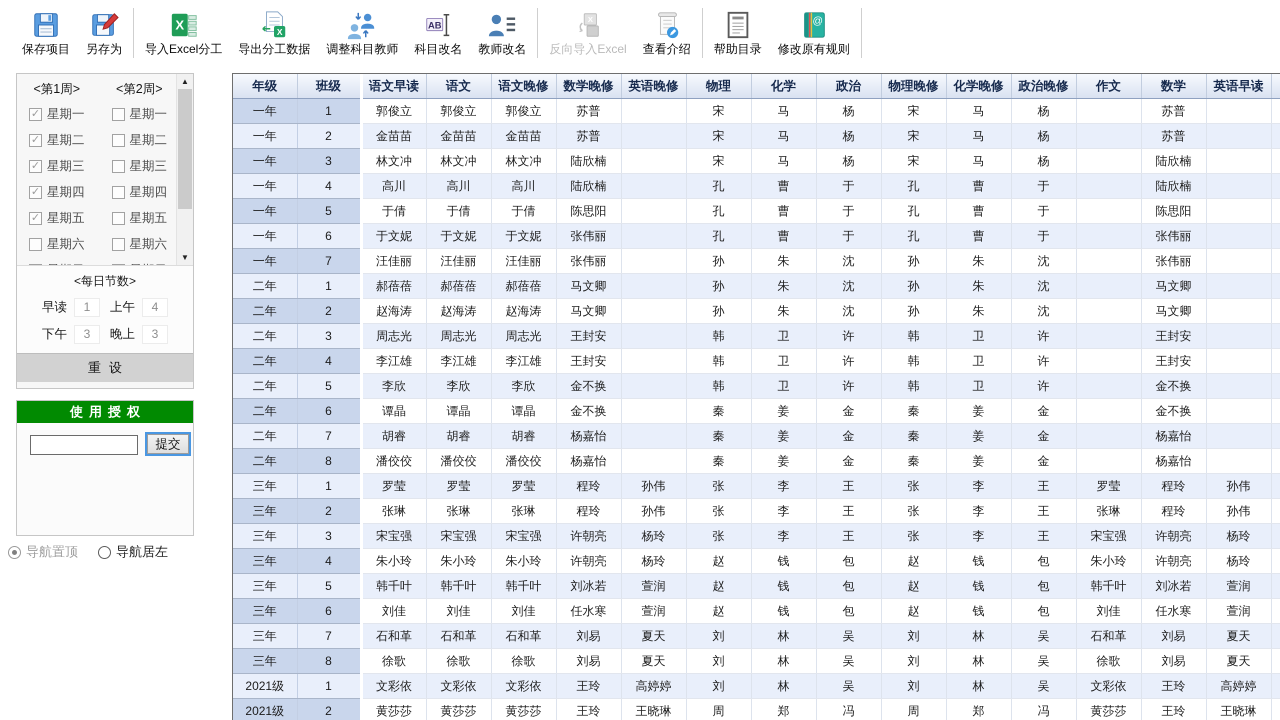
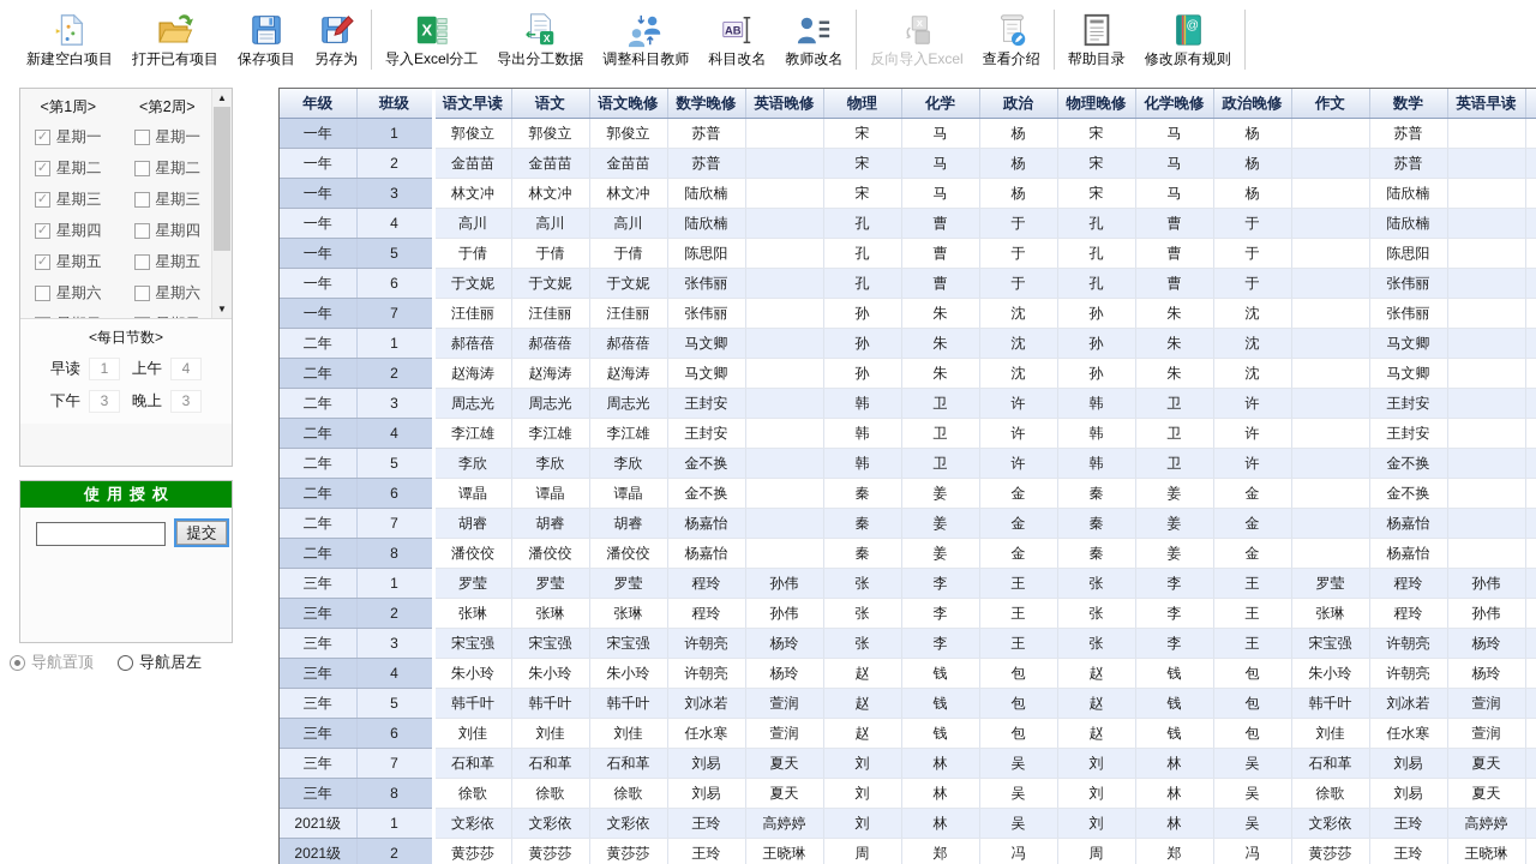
+ 新建空白项目
+ 打开已有项目
  保存项目
  另存为
  X
  导入Excel分工
  X
  导出分工数据
  调整科目教师
  AB
  科目改名
  教师改名
  X
  反向导入Excel
  查看介绍
  帮助目录
  @
  修改原有规则
  <第1周>
  ✓
  星期一
  ✓
  星期二
  ✓
  星期三
  ✓
  星期四
  ✓
  星期五
  星期六
  <第2周>
  星期一
  星期二
  星期三
  星期四
  星期五
  星期六
  ▲
  ▼
  <每日节数>
  早读
  1
  上午
  4
  下午
  3
  晚上
  3
- 重设
  使用授权
  提交
  导航置顶
  导航居左
  年级	班级	语文早读	语文	语文晚修	数学晚修	英语晚修	物理	化学	政治	物理晚修	化学晚修	政治晚修	作文	数学	英语早读
  一年	1	郭俊立	郭俊立	郭俊立	苏普		宋	马	杨	宋	马	杨		苏普
  一年	2	金苗苗	金苗苗	金苗苗	苏普		宋	马	杨	宋	马	杨		苏普
  一年	3	林文冲	林文冲	林文冲	陆欣楠		宋	马	杨	宋	马	杨		陆欣楠
  一年	4	高川	高川	高川	陆欣楠		孔	曹	于	孔	曹	于		陆欣楠
  一年	5	于倩	于倩	于倩	陈思阳		孔	曹	于	孔	曹	于		陈思阳
  一年	6	于文妮	于文妮	于文妮	张伟丽		孔	曹	于	孔	曹	于		张伟丽
  一年	7	汪佳丽	汪佳丽	汪佳丽	张伟丽		孙	朱	沈	孙	朱	沈		张伟丽
  二年	1	郝蓓蓓	郝蓓蓓	郝蓓蓓	马文卿		孙	朱	沈	孙	朱	沈		马文卿
  二年	2	赵海涛	赵海涛	赵海涛	马文卿		孙	朱	沈	孙	朱	沈		马文卿
  二年	3	周志光	周志光	周志光	王封安		韩	卫	许	韩	卫	许		王封安
  二年	4	李江雄	李江雄	李江雄	王封安		韩	卫	许	韩	卫	许		王封安
  二年	5	李欣	李欣	李欣	金不换		韩	卫	许	韩	卫	许		金不换
  二年	6	谭晶	谭晶	谭晶	金不换		秦	姜	金	秦	姜	金		金不换
  二年	7	胡睿	胡睿	胡睿	杨嘉怡		秦	姜	金	秦	姜	金		杨嘉怡
  二年	8	潘佼佼	潘佼佼	潘佼佼	杨嘉怡		秦	姜	金	秦	姜	金		杨嘉怡
  三年	1	罗莹	罗莹	罗莹	程玲	孙伟	张	李	王	张	李	王	罗莹	程玲	孙伟
  三年	2	张琳	张琳	张琳	程玲	孙伟	张	李	王	张	李	王	张琳	程玲	孙伟
  三年	3	宋宝强	宋宝强	宋宝强	许朝亮	杨玲	张	李	王	张	李	王	宋宝强	许朝亮	杨玲
  三年	4	朱小玲	朱小玲	朱小玲	许朝亮	杨玲	赵	钱	包	赵	钱	包	朱小玲	许朝亮	杨玲
  三年	5	韩千叶	韩千叶	韩千叶	刘冰若	萱润	赵	钱	包	赵	钱	包	韩千叶	刘冰若	萱润
  三年	6	刘佳	刘佳	刘佳	任水寒	萱润	赵	钱	包	赵	钱	包	刘佳	任水寒	萱润
  三年	7	石和革	石和革	石和革	刘易	夏天	刘	林	吴	刘	林	吴	石和革	刘易	夏天
  三年	8	徐歌	徐歌	徐歌	刘易	夏天	刘	林	吴	刘	林	吴	徐歌	刘易	夏天
  2021级	1	文彩依	文彩依	文彩依	王玲	高婷婷	刘	林	吴	刘	林	吴	文彩依	王玲	高婷婷
  2021级	2	黄莎莎	黄莎莎	黄莎莎	王玲	王晓琳	周	郑	冯	周	郑	冯	黄莎莎	王玲	王晓琳
